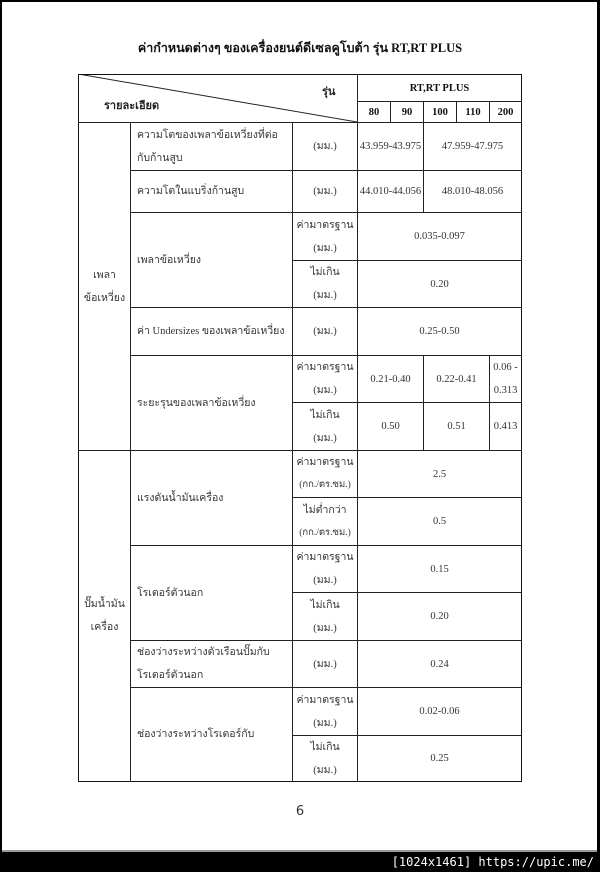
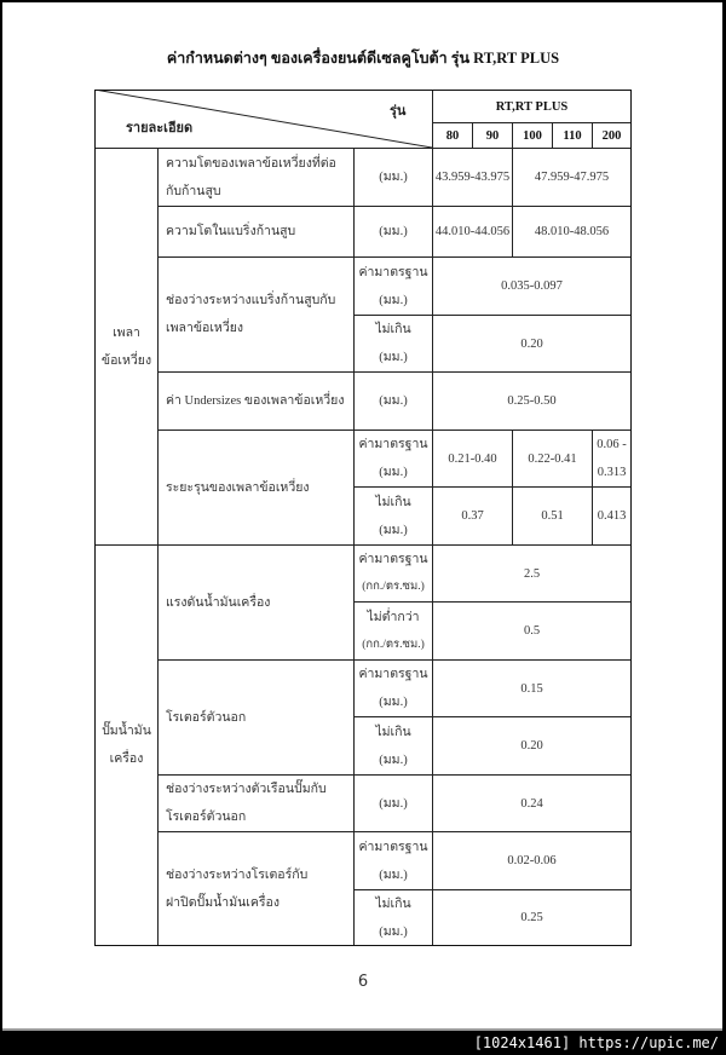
  ค่ากำหนดต่างๆ ของเครื่องยนต์ดีเซลคูโบต้า รุ่น RT,RT PLUS
  รุ่น
  รายละเอียด
  RT,RT PLUS
  80
  90
  100
  110
  200
  เพลา
  ข้อเหวี่ยง
  ความโตของเพลาข้อเหวี่ยงที่ต่อ
  กับก้านสูบ
  (มม.)
  43.959-43.975
  47.959-47.975
  ความโตในแบริ่งก้านสูบ
  (มม.)
  44.010-44.056
  48.010-48.056
+ ช่องว่างระหว่างแบริ่งก้านสูบกับ
  เพลาข้อเหวี่ยง
  ค่ามาตรฐาน
  (มม.)
  0.035-0.097
  ไม่เกิน
  (มม.)
  0.20
  ค่า Undersizes ของเพลาข้อเหวี่ยง
  (มม.)
  0.25-0.50
  ระยะรุนของเพลาข้อเหวี่ยง
  ค่ามาตรฐาน
  (มม.)
  0.21-0.40
  0.22-0.41
  0.06 -
  0.313
  ไม่เกิน
  (มม.)
- 0.50
+ 0.37
  0.51
  0.413
  ปั๊มน้ำมัน
  เครื่อง
  แรงดันน้ำมันเครื่อง
  ค่ามาตรฐาน
  (กก./ตร.ซม.)
  2.5
  ไม่ต่ำกว่า
  (กก./ตร.ซม.)
  0.5
  โรเตอร์ตัวนอก
  ค่ามาตรฐาน
  (มม.)
  0.15
  ไม่เกิน
  (มม.)
  0.20
  ช่องว่างระหว่างตัวเรือนปั๊มกับ
  โรเตอร์ตัวนอก
  (มม.)
  0.24
  ช่องว่างระหว่างโรเตอร์กับ
+ ฝาปิดปั๊มน้ำมันเครื่อง
  ค่ามาตรฐาน
  (มม.)
  0.02-0.06
  ไม่เกิน
  (มม.)
  0.25
  6
  [1024x1461] https://upic.me/
